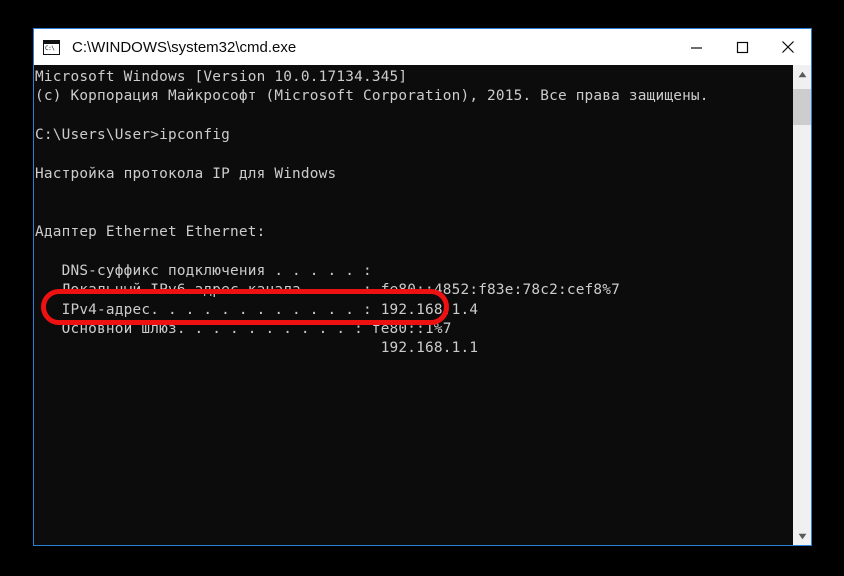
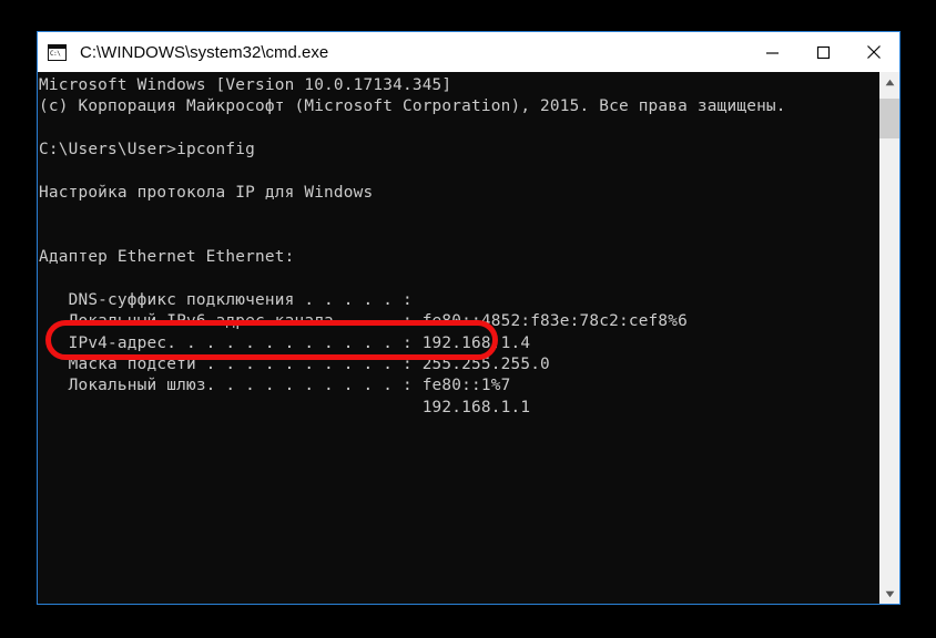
  C:\WINDOWS\system32\cmd.exe
  Microsoft Windows [Version 10.0.17134.345]
  (c) Корпорация Майкрософт (Microsoft Corporation), 2015. Все права защищены.
  C:\Users\User>ipconfig
  Настройка протокола IP для Windows
  Адаптер Ethernet Ethernet:
  DNS-суффикс подключения . . . . . :
- Локальный IPv6-адрес канала . . . : fe80::4852:f83e:78c2:cef8%7
+ Локальный IPv6-адрес канала . . . : fe80::4852:f83e:78c2:cef8%6
  IPv4-адрес. . . . . . . . . . . . : 192.168.1.4
+ Маска подсети . . . . . . . . . . : 255.255.255.0
- Основной шлюз. . . . . . . . . . : fe80::1%7
+ Локальный шлюз. . . . . . . . . . : fe80::1%7
  192.168.1.1
